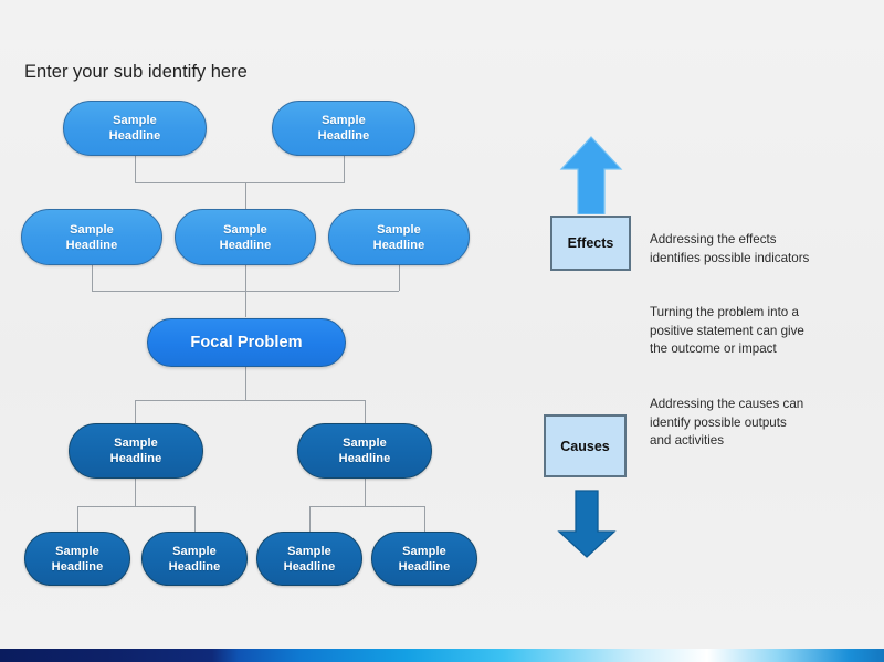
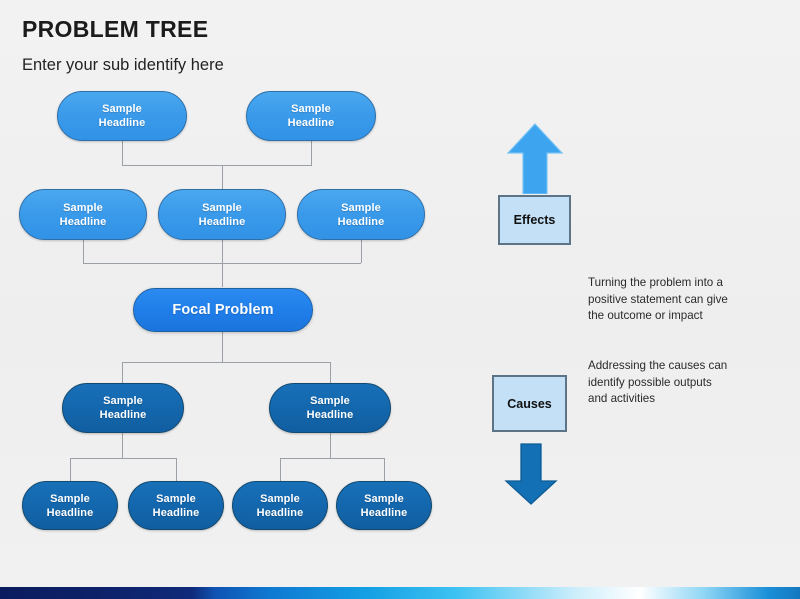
+ PROBLEM TREE
  Enter your sub identify here
  Sample
  Headline
  Sample
  Headline
  Sample
  Headline
  Sample
  Headline
  Sample
  Headline
  Focal Problem
  Sample
  Headline
  Sample
  Headline
  Sample
  Headline
  Sample
  Headline
  Sample
  Headline
  Sample
  Headline
  Effects
- Addressing the effects
- identifies possible indicators
  Turning the problem into a
  positive statement can give
  the outcome or impact
  Addressing the causes can
  identify possible outputs
  and activities
  Causes
